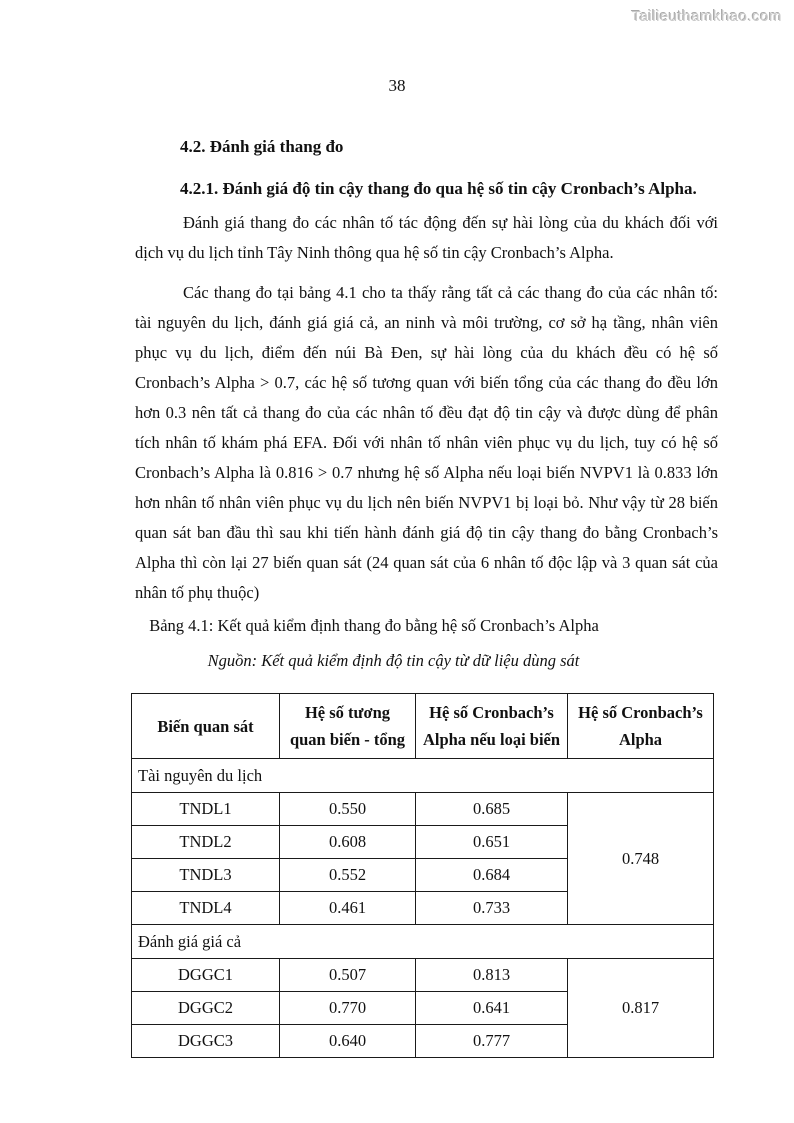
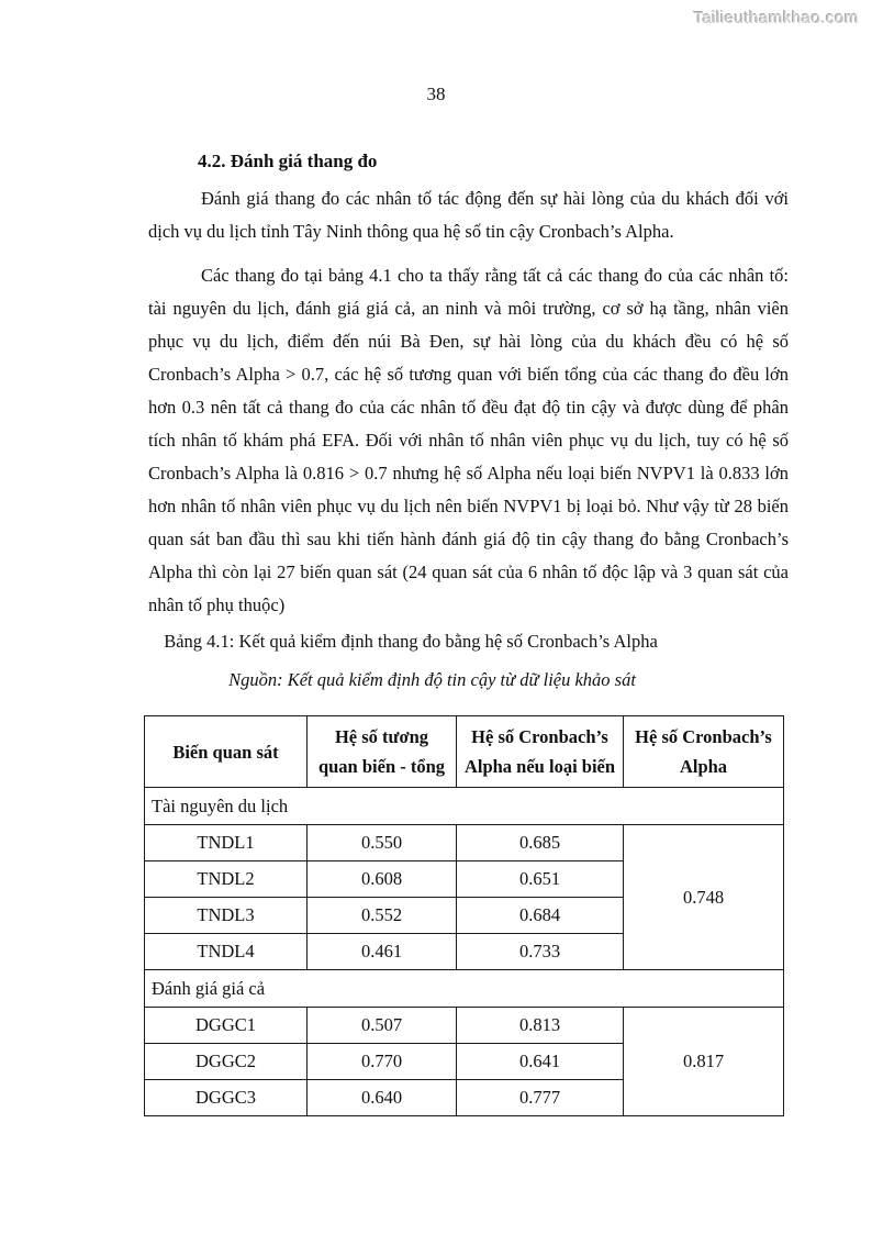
  Tailieuthamkhao.com
  38
  4.2. Đánh giá thang đo
- 4.2.1. Đánh giá độ tin cậy thang đo qua hệ số tin cậy Cronbach’s Alpha.
  Đánh giá thang đo các nhân tố tác động đến sự hài lòng của du khách đối với dịch vụ du lịch tỉnh Tây Ninh thông qua hệ số tin cậy Cronbach’s Alpha.
  Các thang đo tại bảng 4.1 cho ta thấy rằng tất cả các thang đo của các nhân tố: tài nguyên du lịch, đánh giá giá cả, an ninh và môi trường, cơ sở hạ tầng, nhân viên phục vụ du lịch, điểm đến núi Bà Đen, sự hài lòng của du khách đều có hệ số Cronbach’s Alpha > 0.7, các hệ số tương quan với biến tổng của các thang đo đều lớn hơn 0.3 nên tất cả thang đo của các nhân tố đều đạt độ tin cậy và được dùng để phân tích nhân tố khám phá EFA. Đối với nhân tố nhân viên phục vụ du lịch, tuy có hệ số Cronbach’s Alpha là 0.816 > 0.7 nhưng hệ số Alpha nếu loại biến NVPV1 là 0.833 lớn hơn nhân tố nhân viên phục vụ du lịch nên biến NVPV1 bị loại bỏ. Như vậy từ 28 biến quan sát ban đầu thì sau khi tiến hành đánh giá độ tin cậy thang đo bằng Cronbach’s Alpha thì còn lại 27 biến quan sát (24 quan sát của 6 nhân tố độc lập và 3 quan sát của nhân tố phụ thuộc)
  Bảng 4.1: Kết quả kiểm định thang đo bằng hệ số Cronbach’s Alpha
- Nguồn: Kết quả kiểm định độ tin cậy từ dữ liệu dùng sát
+ Nguồn: Kết quả kiểm định độ tin cậy từ dữ liệu khảo sát
  Biến quan sát	Hệ số tương quan biến - tổng	Hệ số Cronbach’s Alpha nếu loại biến	Hệ số Cronbach’s Alpha
  Tài nguyên du lịch
  TNDL1	0.550	0.685	0.748
  TNDL2	0.608	0.651
  TNDL3	0.552	0.684
  TNDL4	0.461	0.733
  Đánh giá giá cả
  DGGC1	0.507	0.813	0.817
  DGGC2	0.770	0.641
  DGGC3	0.640	0.777
